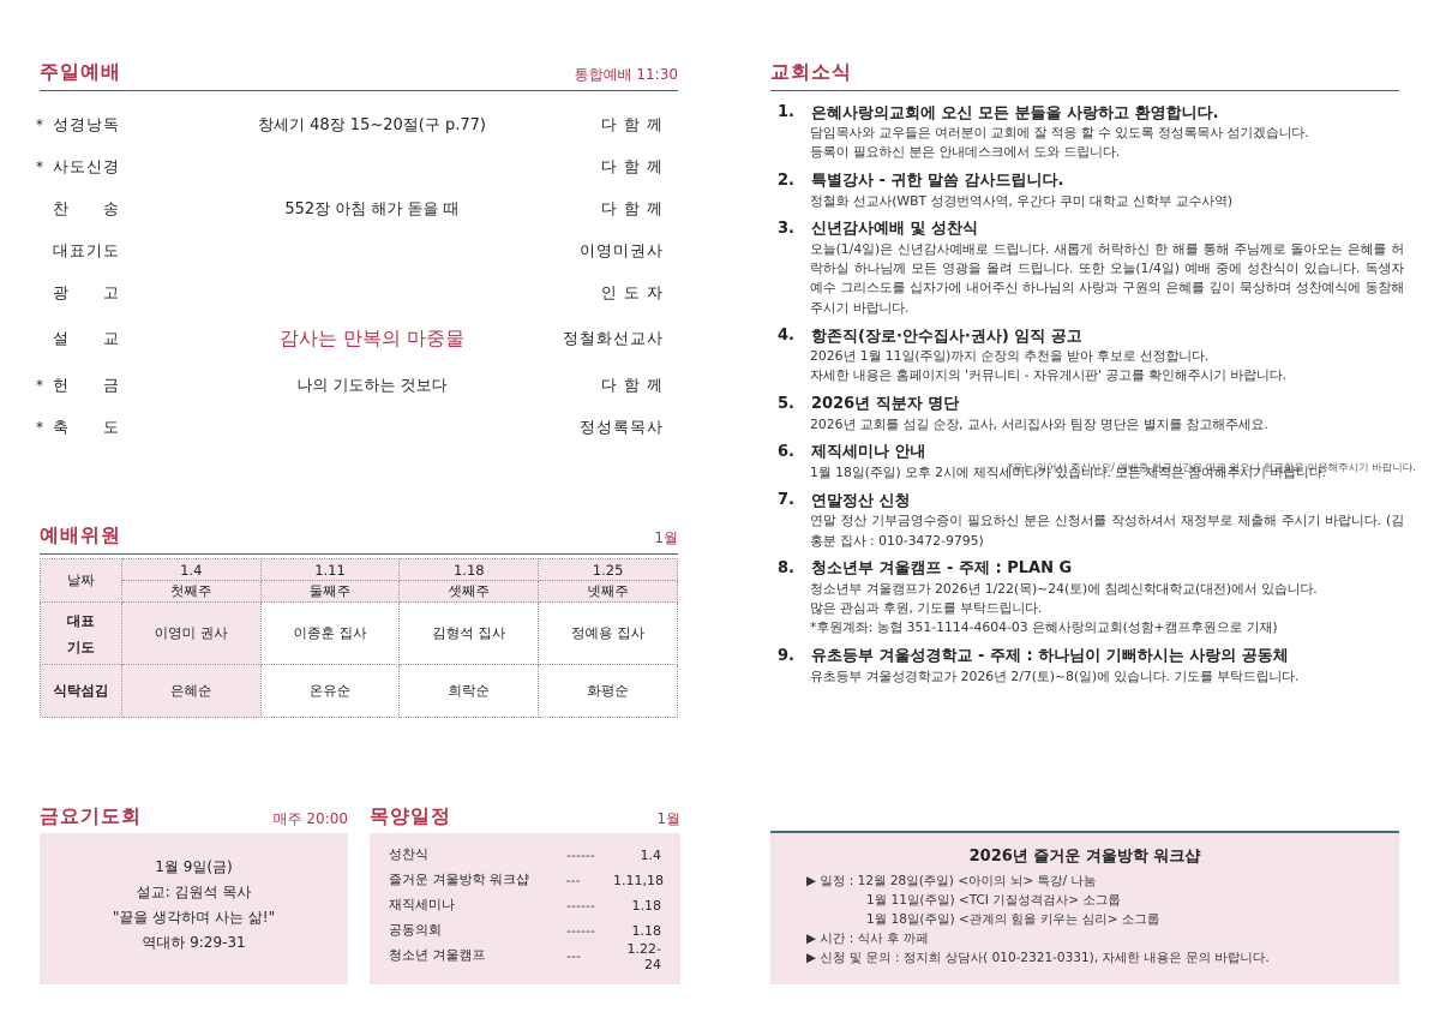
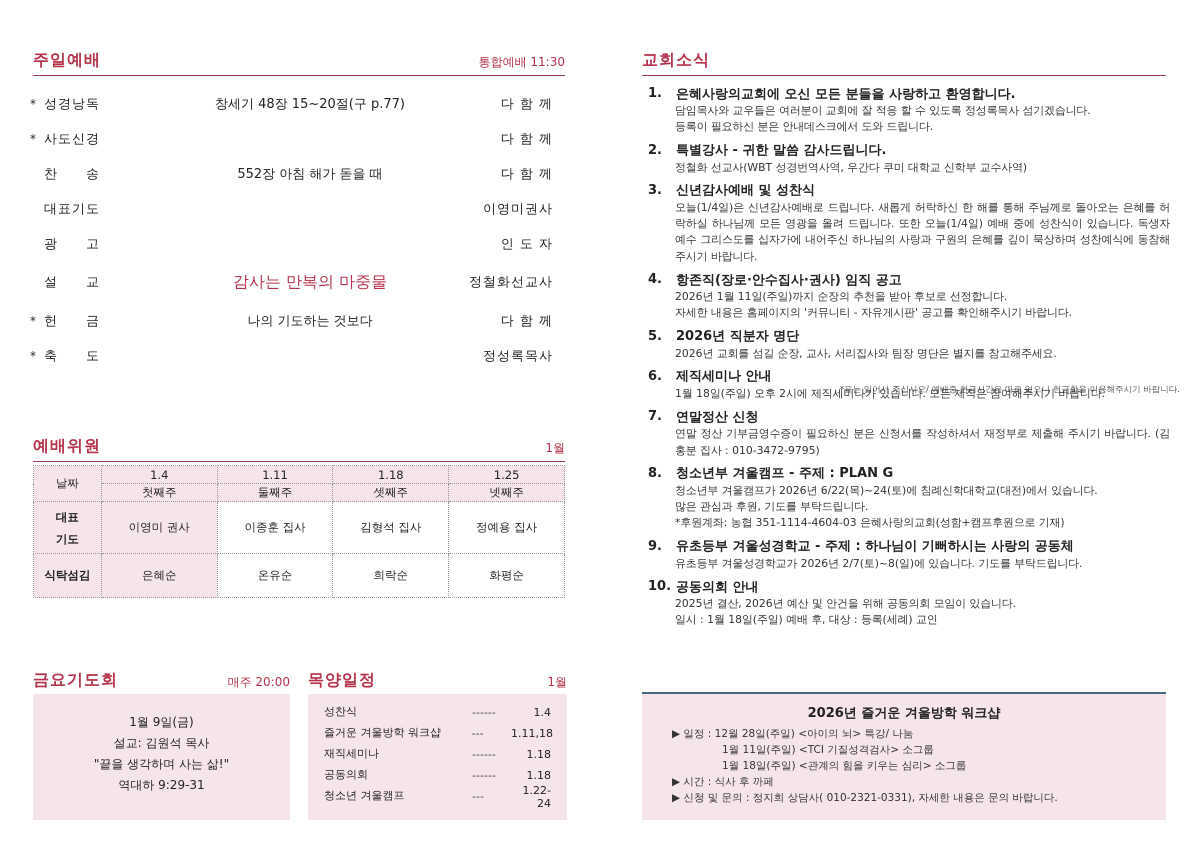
  주일예배
  통합예배 11:30
  *
  성경낭독
  창세기 48장 15~20절(구 p.77)
  다 함 께
  *
  사도신경
  다 함 께
  찬 송
  552장 아침 해가 돋을 때
  다 함 께
  대표기도
  이영미권사
  광 고
  인 도 자
  설 교
  감사는 만복의 마중물
  정철화선교사
  *
  헌 금
  나의 기도하는 것보다
  다 함 께
  *
  축 도
  정성록목사
  *표는 일어서 주십시오/ 예배중 헌금시간은 따로 없으니 헌금함을 이용해주시기 바랍니다.
  예배위원
  1월
  날짜	1.4	1.11	1.18	1.25
  첫째주	둘째주	셋째주	넷째주
  대표기도	이영미 권사	이종훈 집사	김형석 집사	정예용 집사
  식탁섬김	은혜순	온유순	희락순	화평순
  금요기도회
  매주 20:00
  1월 9일(금)
  설교: 김원석 목사
  "끝을 생각하며 사는 삶!"
  역대하 9:29-31
  목양일정
  1월
  성찬식
  ------
  1.4
  즐거운 겨울방학 워크샵
  ---
  1.11,18
  재직세미나
  ------
  1.18
  공동의회
  ------
  1.18
  청소년 겨울캠프
  ---
  1.22-24
  교회소식
  1.
  은혜사랑의교회에 오신 모든 분들을 사랑하고 환영합니다.
  담임목사와 교우들은 여러분이 교회에 잘 적응 할 수 있도록 정성록목사 섬기겠습니다.
  등록이 필요하신 분은 안내데스크에서 도와 드립니다.
  2.
  특별강사 - 귀한 말씀 감사드립니다.
  정철화 선교사(WBT 성경번역사역, 우간다 쿠미 대학교 신학부 교수사역)
  3.
  신년감사예배 및 성찬식
  오늘(1/4일)은 신년감사예배로 드립니다. 새롭게 허락하신 한 해를 통해 주님께로 돌아오는 은혜를 허락하실 하나님께 모든 영광을 올려 드립니다. 또한 오늘(1/4일) 예배 중에 성찬식이 있습니다. 독생자 예수 그리스도를 십자가에 내어주신 하나님의 사랑과 구원의 은혜를 깊이 묵상하며 성찬예식에 동참해 주시기 바랍니다.
  4.
  항존직(장로·안수집사·권사) 임직 공고
  2026년 1월 11일(주일)까지 순장의 추천을 받아 후보로 선정합니다.
  자세한 내용은 홈페이지의 '커뮤니티 - 자유게시판' 공고를 확인해주시기 바랍니다.
  5.
  2026년 직분자 명단
  2026년 교회를 섬길 순장, 교사, 서리집사와 팀장 명단은 별지를 참고해주세요.
  6.
  제직세미나 안내
  1월 18일(주일) 오후 2시에 제직세미나가 있습니다. 모든 제직은 참여해주시기 바랍니다.
  7.
  연말정산 신청
  연말 정산 기부금영수증이 필요하신 분은 신청서를 작성하셔서 재정부로 제출해 주시기 바랍니다. (김홍분 집사 : 010-3472-9795)
  8.
  청소년부 겨울캠프 - 주제 : PLAN G
- 청소년부 겨울캠프가 2026년 1/22(목)~24(토)에 침례신학대학교(대전)에서 있습니다.
+ 청소년부 겨울캠프가 2026년 6/22(목)~24(토)에 침례신학대학교(대전)에서 있습니다.
  많은 관심과 후원, 기도를 부탁드립니다.
  *후원계좌: 농협 351-1114-4604-03 은혜사랑의교회(성함+캠프후원으로 기재)
  9.
  유초등부 겨울성경학교 - 주제 : 하나님이 기뻐하시는 사랑의 공동체
  유초등부 겨울성경학교가 2026년 2/7(토)~8(일)에 있습니다. 기도를 부탁드립니다.
+ 10.
+ 공동의회 안내
+ 2025년 결산, 2026년 예산 및 안건을 위해 공동의회 모임이 있습니다.
+ 일시 : 1월 18일(주일) 예배 후, 대상 : 등록(세례) 교인
  2026년 즐거운 겨울방학 워크샵
  ▶ 일정 : 12월 28일(주일) <아이의 뇌> 특강/ 나눔
  1월 11일(주일) <TCI 기질성격검사> 소그룹
  1월 18일(주일) <관계의 힘을 키우는 심리> 소그룹
  ▶ 시간 : 식사 후 까페
  ▶ 신청 및 문의 : 정지희 상담사( 010-2321-0331), 자세한 내용은 문의 바랍니다.
